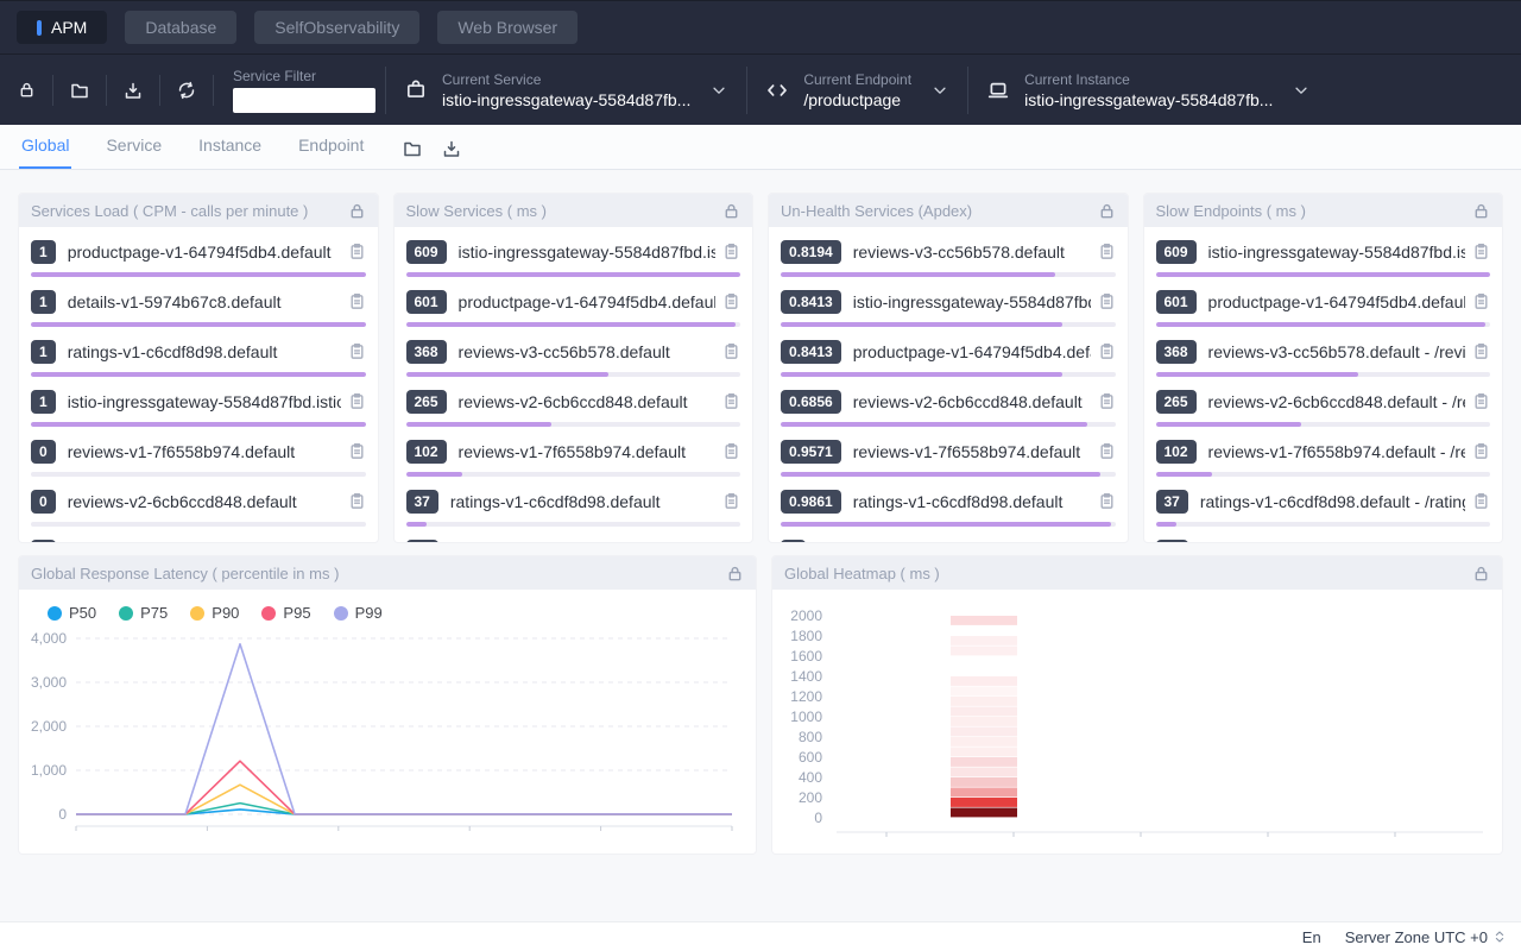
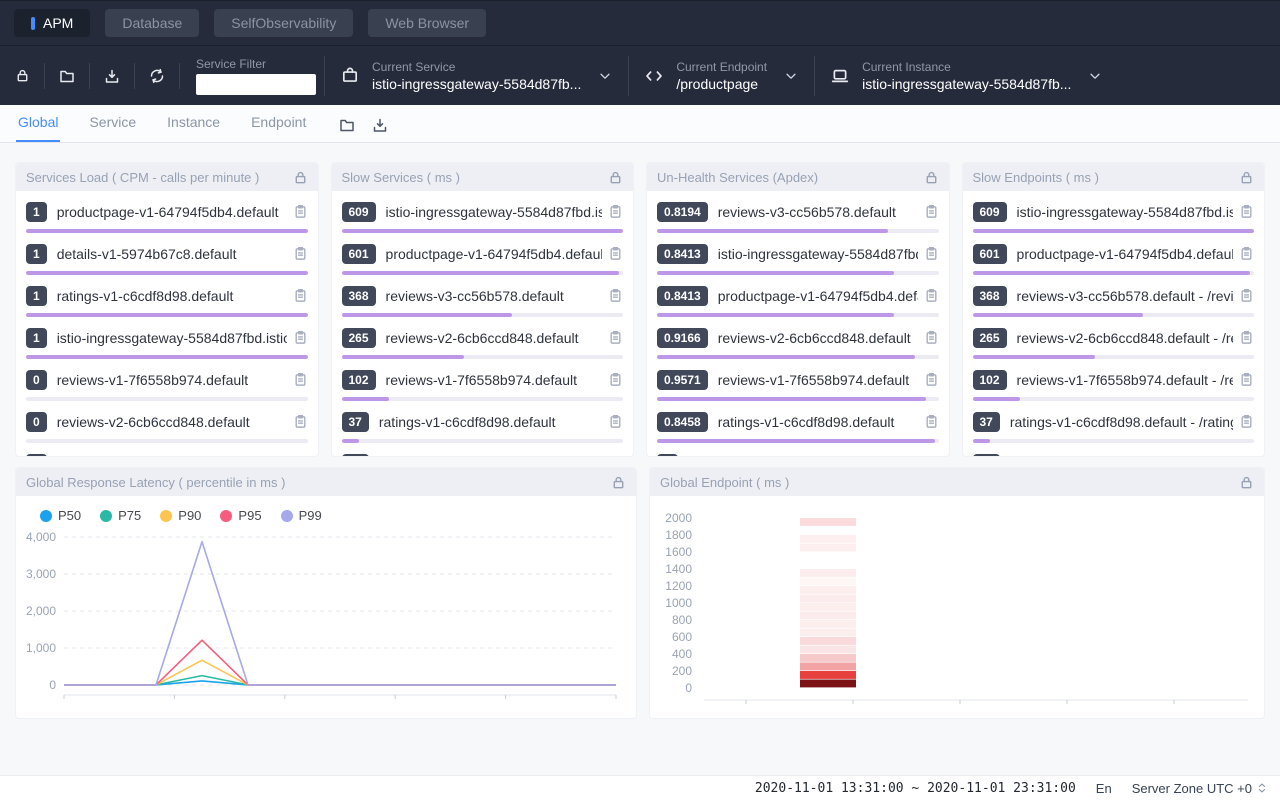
  APM
  Database
  SelfObservability
  Web Browser
  Service Filter
  Current Service
  istio-ingressgateway-5584d87fb...
  Current Endpoint
  /productpage
  Current Instance
  istio-ingressgateway-5584d87fb...
  Global
  Service
  Instance
  Endpoint
  Services Load ( CPM - calls per minute )
  1
  productpage-v1-64794f5db4.default
  1
  details-v1-5974b67c8.default
  1
  ratings-v1-c6cdf8d98.default
  1
  istio-ingressgateway-5584d87fbd.isti
  0
  reviews-v1-7f6558b974.default
  0
  reviews-v2-6cb6ccd848.default
  Slow Services ( ms )
  609
  istio-ingressgateway-5584d87fbd.is
  601
  productpage-v1-64794f5db4.defaul
  368
  reviews-v3-cc56b578.default
  265
  reviews-v2-6cb6ccd848.default
  102
  reviews-v1-7f6558b974.default
  37
  ratings-v1-c6cdf8d98.default
  Un-Health Services (Apdex)
  0.8194
  reviews-v3-cc56b578.default
  0.8413
  istio-ingressgateway-5584d87fb
  0.8413
  productpage-v1-64794f5db4.def
- 0.6856
+ 0.9166
  reviews-v2-6cb6ccd848.default
  0.9571
  reviews-v1-7f6558b974.default
- 0.9861
+ 0.8458
  ratings-v1-c6cdf8d98.default
  Slow Endpoints ( ms )
  609
  istio-ingressgateway-5584d87fbd.is
  601
  productpage-v1-64794f5db4.defaul
  368
  reviews-v3-cc56b578.default - /revi
  265
  reviews-v2-6cb6ccd848.default - /r
  102
  reviews-v1-7f6558b974.default - /re
  37
  ratings-v1-c6cdf8d98.default - /ratin
  Global Response Latency ( percentile in ms )
  P50
  P75
  P90
  P95
  P99
  0
  1,000
  2,000
  3,000
  4,000
- Global Heatmap ( ms )
+ Global Endpoint ( ms )
  0
  200
  400
  600
  800
  1000
  1200
  1400
  1600
  1800
  2000
+ 2020-11-01 13:31:00 ~ 2020-11-01 23:31:00
  En
  Server Zone UTC +0
